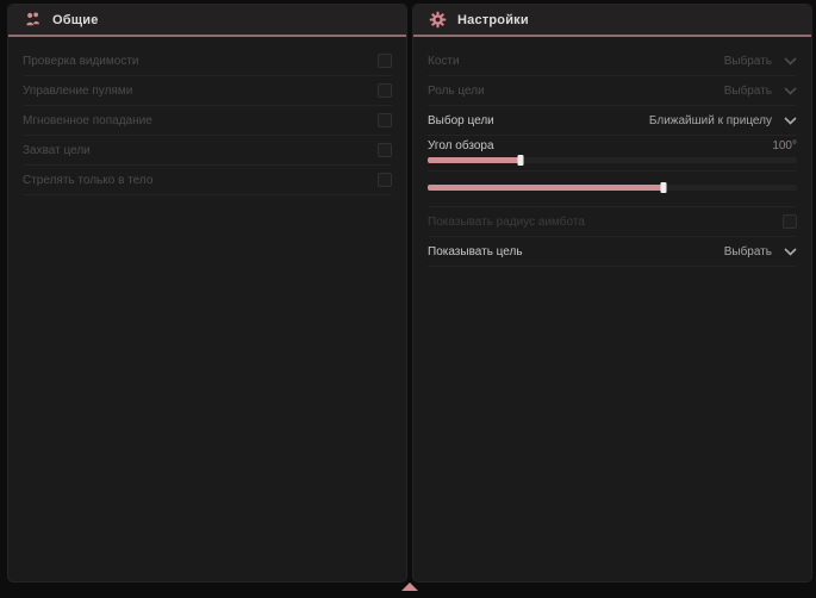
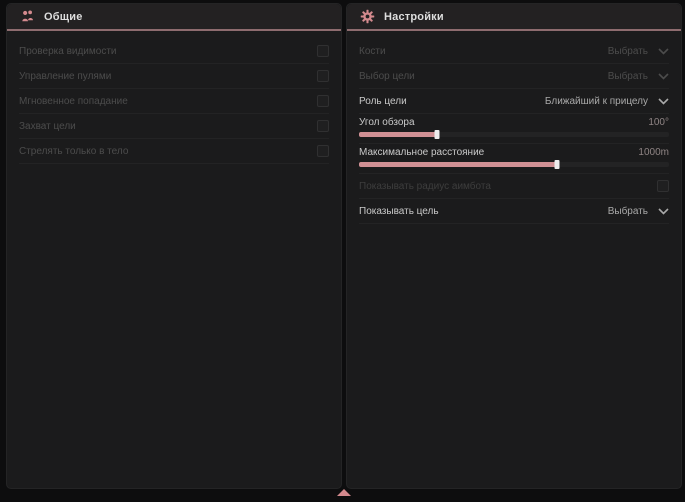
  Общие
  Проверка видимости
  Управление пулями
  Мгновенное попадание
  Захват цели
  Стрелять только в тело
  Настройки
  Кости
  Выбрать
- Роль цели
+ Выбор цели
  Выбрать
- Выбор цели
+ Роль цели
  Ближайший к прицелу
  Угол обзора
  100°
+ Максимальное расстояние
+ 1000m
  Показывать радиус аимбота
  Показывать цель
  Выбрать
